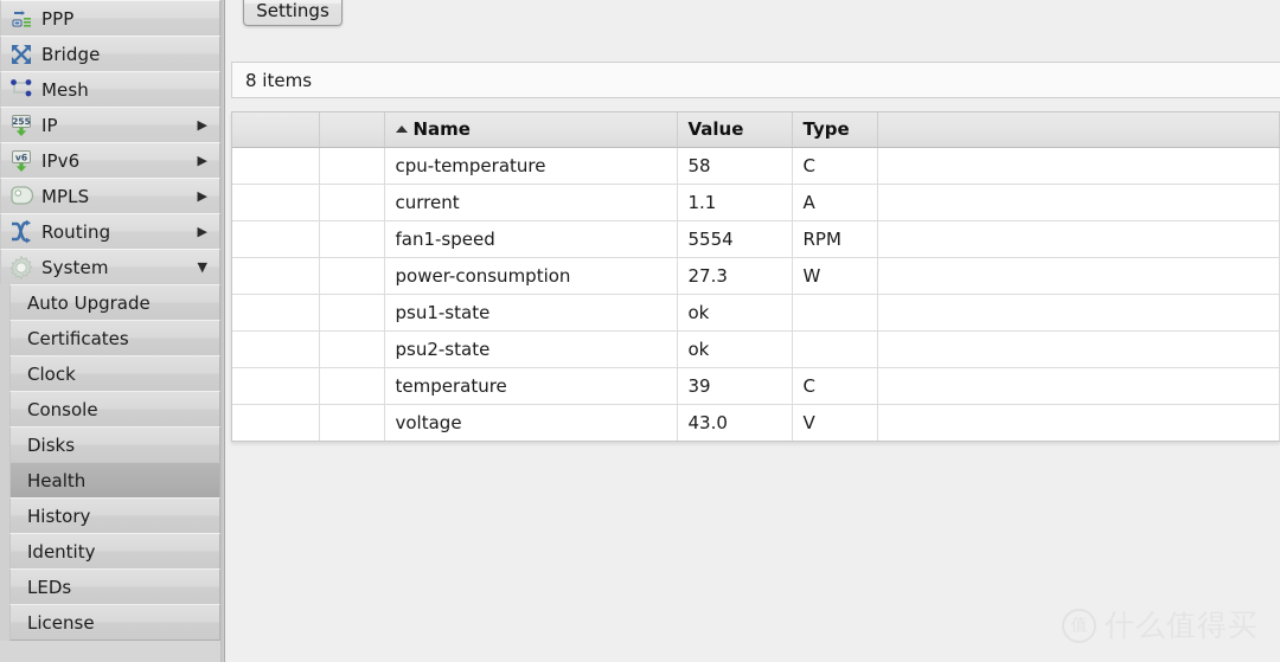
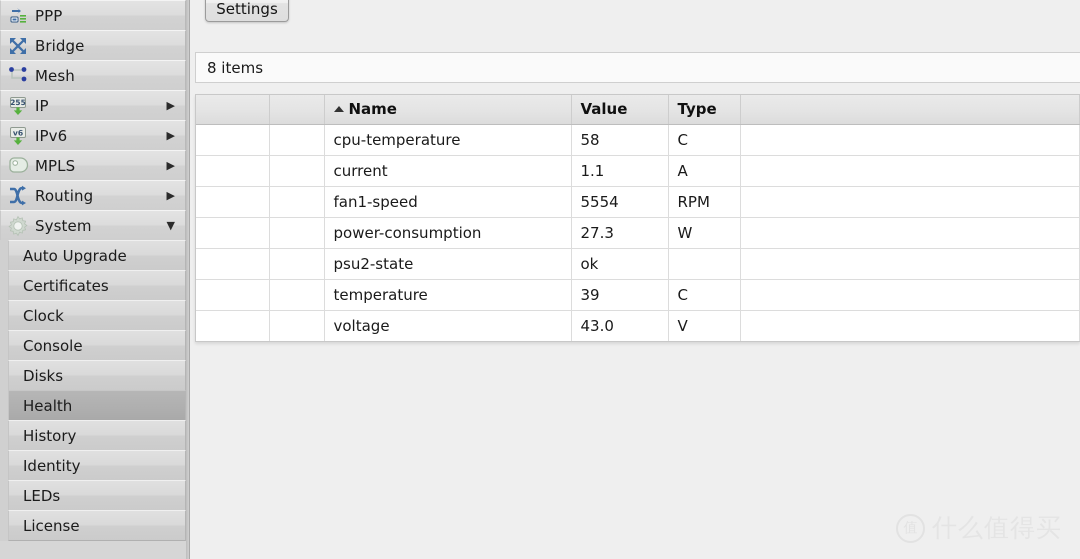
  PPP
  Bridge
  Mesh
  255
  IP
  ▶
  v6
  IPv6
  ▶
  MPLS
  ▶
  Routing
  ▶
  System
  ▼
  Auto Upgrade
  Certificates
  Clock
  Console
  Disks
  Health
  History
  Identity
  LEDs
  License
  Settings
  8 items
  		Name	Value	Type
  		cpu-temperature	58	C
  		current	1.1	A
  		fan1-speed	5554	RPM
  		power-consumption	27.3	W
- 		psu1-state	ok
  		psu2-state	ok
  		temperature	39	C
  		voltage	43.0	V
